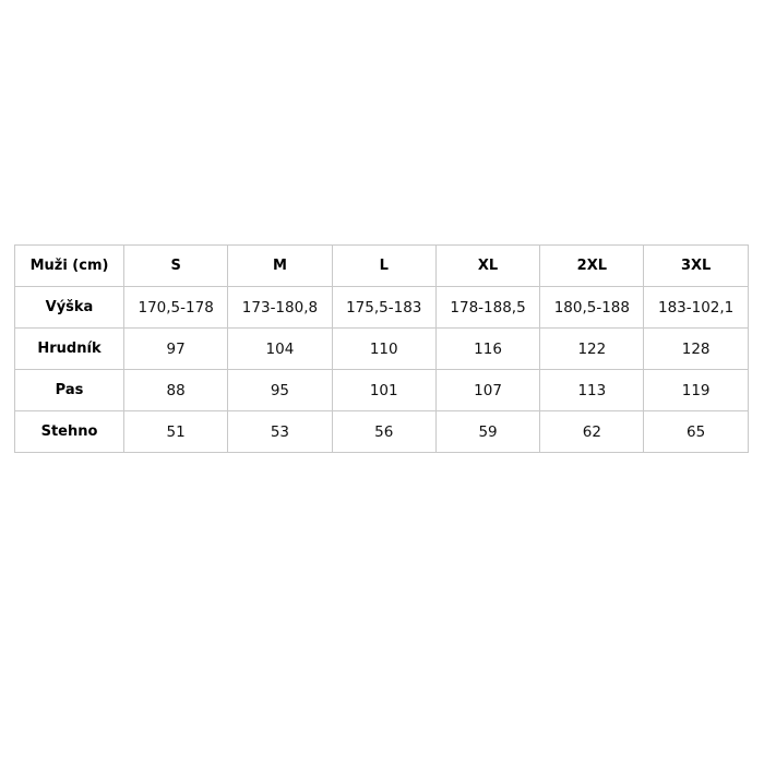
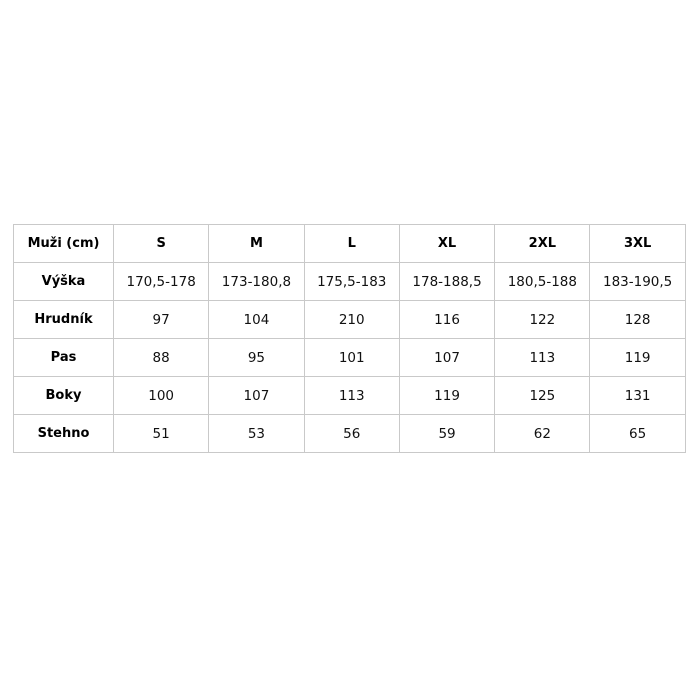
  Muži (cm)	S	M	L	XL	2XL	3XL
- Výška	170,5-178	173-180,8	175,5-183	178-188,5	180,5-188	183-102,1
+ Výška	170,5-178	173-180,8	175,5-183	178-188,5	180,5-188	183-190,5
- Hrudník	97	104	110	116	122	128
+ Hrudník	97	104	210	116	122	128
  Pas	88	95	101	107	113	119
+ Boky	100	107	113	119	125	131
  Stehno	51	53	56	59	62	65
